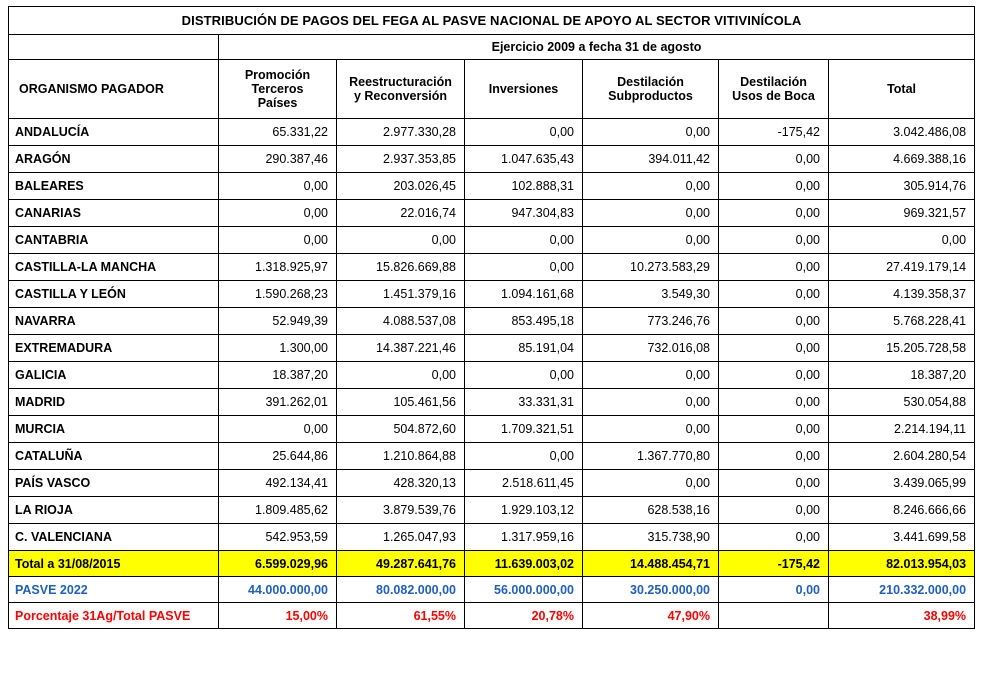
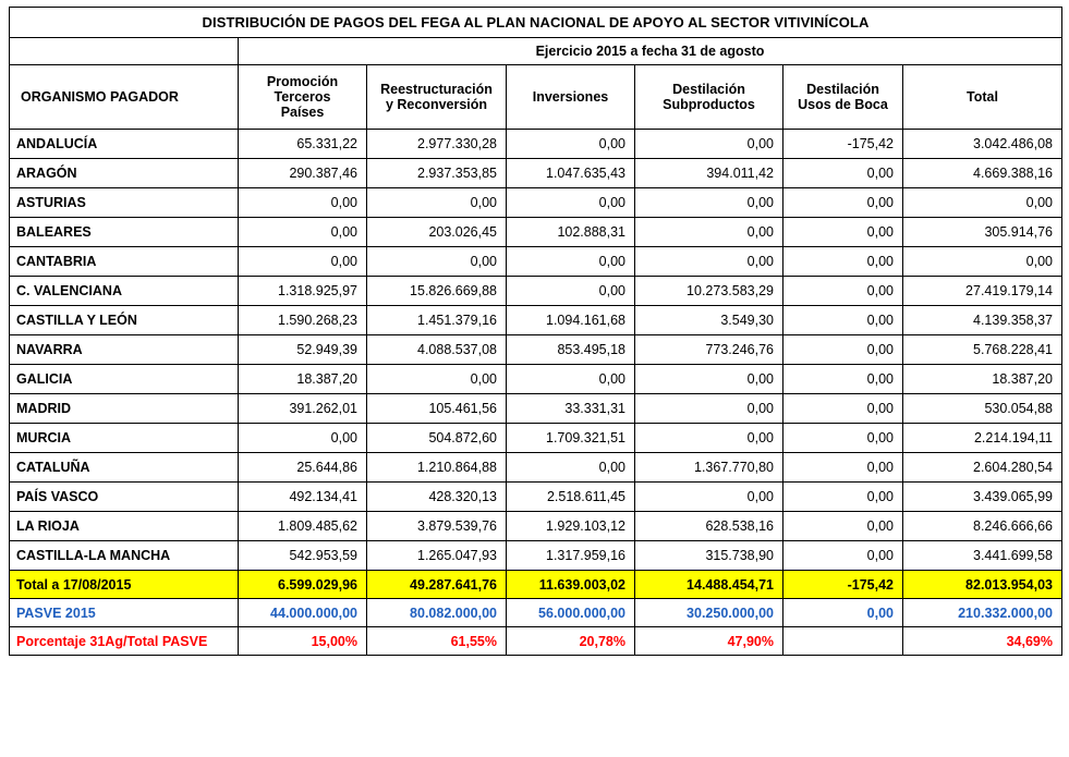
- DISTRIBUCIÓN DE PAGOS DEL FEGA AL PASVE NACIONAL DE APOYO AL SECTOR VITIVINÍCOLA
+ DISTRIBUCIÓN DE PAGOS DEL FEGA AL PLAN NACIONAL DE APOYO AL SECTOR VITIVINÍCOLA
- 	Ejercicio 2009 a fecha 31 de agosto
+ 	Ejercicio 2015 a fecha 31 de agosto
  ORGANISMO PAGADOR	PromociónTercerosPaíses	Reestructuracióny Reconversión	Inversiones	DestilaciónSubproductos	DestilaciónUsos de Boca	Total
  ANDALUCÍA	65.331,22	2.977.330,28	0,00	0,00	-175,42	3.042.486,08
  ARAGÓN	290.387,46	2.937.353,85	1.047.635,43	394.011,42	0,00	4.669.388,16
+ ASTURIAS	0,00	0,00	0,00	0,00	0,00	0,00
  BALEARES	0,00	203.026,45	102.888,31	0,00	0,00	305.914,76
- CANARIAS	0,00	22.016,74	947.304,83	0,00	0,00	969.321,57
  CANTABRIA	0,00	0,00	0,00	0,00	0,00	0,00
- CASTILLA-LA MANCHA	1.318.925,97	15.826.669,88	0,00	10.273.583,29	0,00	27.419.179,14
+ C. VALENCIANA	1.318.925,97	15.826.669,88	0,00	10.273.583,29	0,00	27.419.179,14
  CASTILLA Y LEÓN	1.590.268,23	1.451.379,16	1.094.161,68	3.549,30	0,00	4.139.358,37
  NAVARRA	52.949,39	4.088.537,08	853.495,18	773.246,76	0,00	5.768.228,41
- EXTREMADURA	1.300,00	14.387.221,46	85.191,04	732.016,08	0,00	15.205.728,58
  GALICIA	18.387,20	0,00	0,00	0,00	0,00	18.387,20
  MADRID	391.262,01	105.461,56	33.331,31	0,00	0,00	530.054,88
  MURCIA	0,00	504.872,60	1.709.321,51	0,00	0,00	2.214.194,11
  CATALUÑA	25.644,86	1.210.864,88	0,00	1.367.770,80	0,00	2.604.280,54
  PAÍS VASCO	492.134,41	428.320,13	2.518.611,45	0,00	0,00	3.439.065,99
  LA RIOJA	1.809.485,62	3.879.539,76	1.929.103,12	628.538,16	0,00	8.246.666,66
- C. VALENCIANA	542.953,59	1.265.047,93	1.317.959,16	315.738,90	0,00	3.441.699,58
+ CASTILLA-LA MANCHA	542.953,59	1.265.047,93	1.317.959,16	315.738,90	0,00	3.441.699,58
- Total a 31/08/2015	6.599.029,96	49.287.641,76	11.639.003,02	14.488.454,71	-175,42	82.013.954,03
+ Total a 17/08/2015	6.599.029,96	49.287.641,76	11.639.003,02	14.488.454,71	-175,42	82.013.954,03
- PASVE 2022	44.000.000,00	80.082.000,00	56.000.000,00	30.250.000,00	0,00	210.332.000,00
+ PASVE 2015	44.000.000,00	80.082.000,00	56.000.000,00	30.250.000,00	0,00	210.332.000,00
- Porcentaje 31Ag/Total PASVE	15,00%	61,55%	20,78%	47,90%		38,99%
+ Porcentaje 31Ag/Total PASVE	15,00%	61,55%	20,78%	47,90%		34,69%
